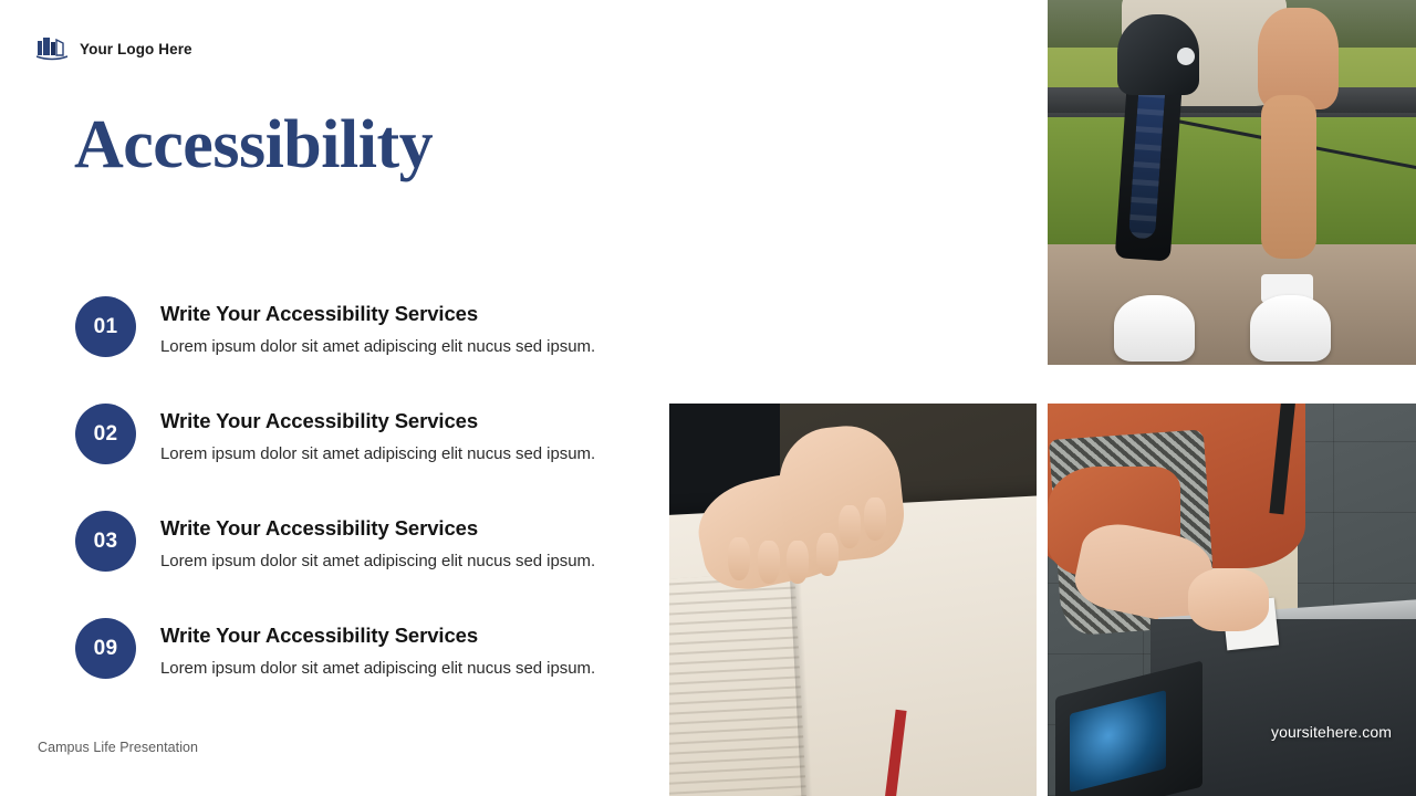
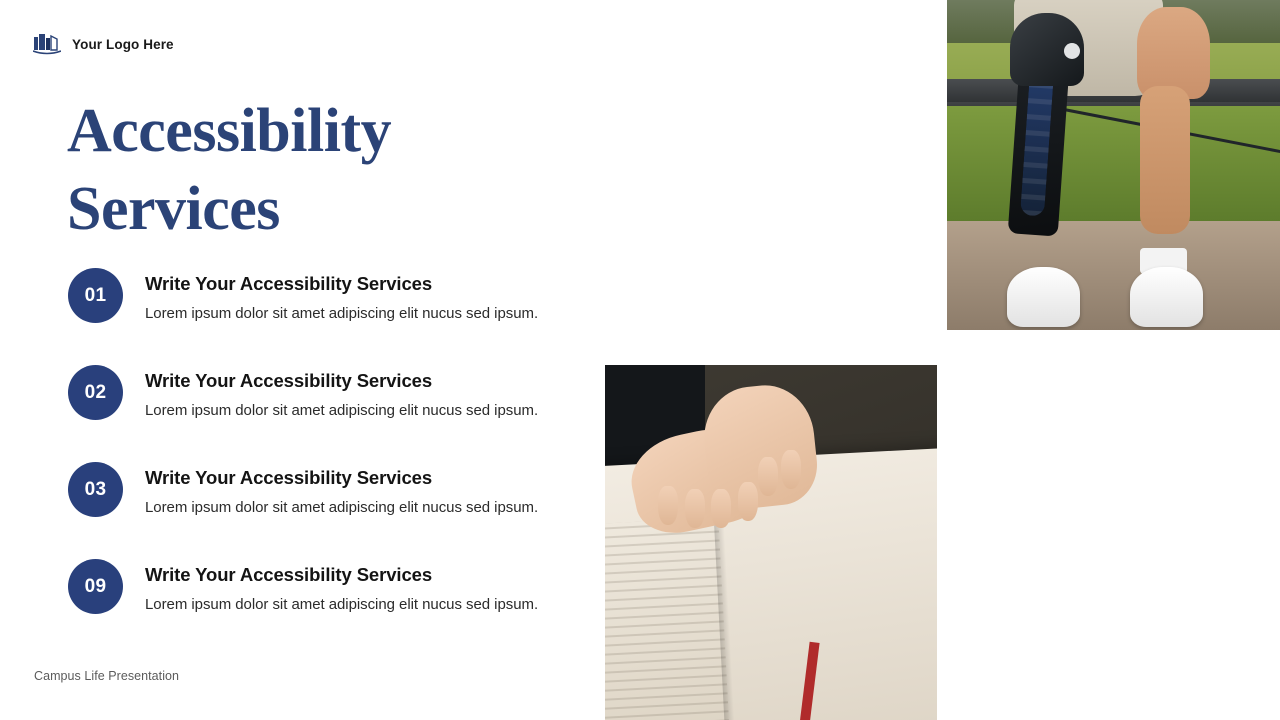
  Your Logo Here
  Accessibility
+ Services
  01
  Write Your Accessibility Services
  Lorem ipsum dolor sit amet adipiscing elit nucus sed ipsum.
  02
  Write Your Accessibility Services
  Lorem ipsum dolor sit amet adipiscing elit nucus sed ipsum.
  03
  Write Your Accessibility Services
  Lorem ipsum dolor sit amet adipiscing elit nucus sed ipsum.
  09
  Write Your Accessibility Services
  Lorem ipsum dolor sit amet adipiscing elit nucus sed ipsum.
  Campus Life Presentation
- yoursitehere.com
